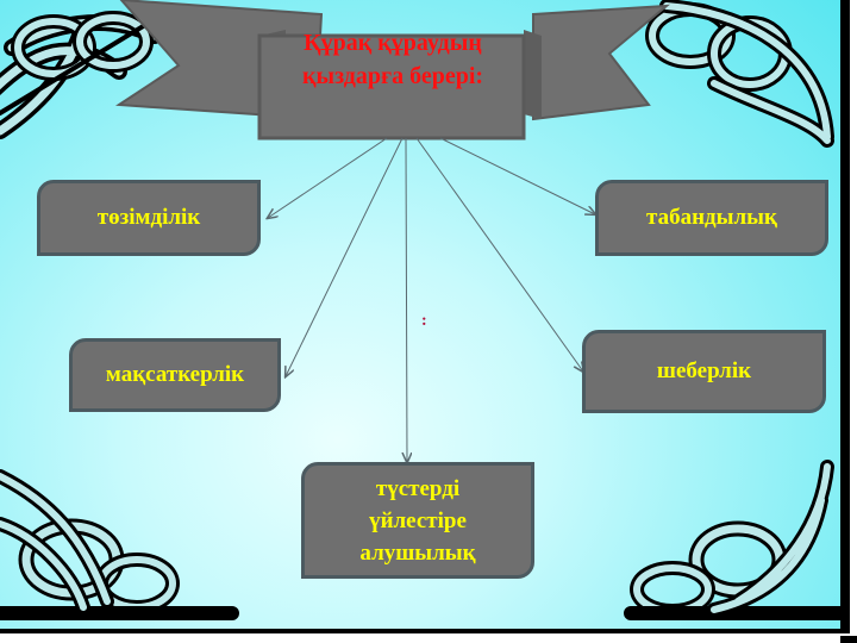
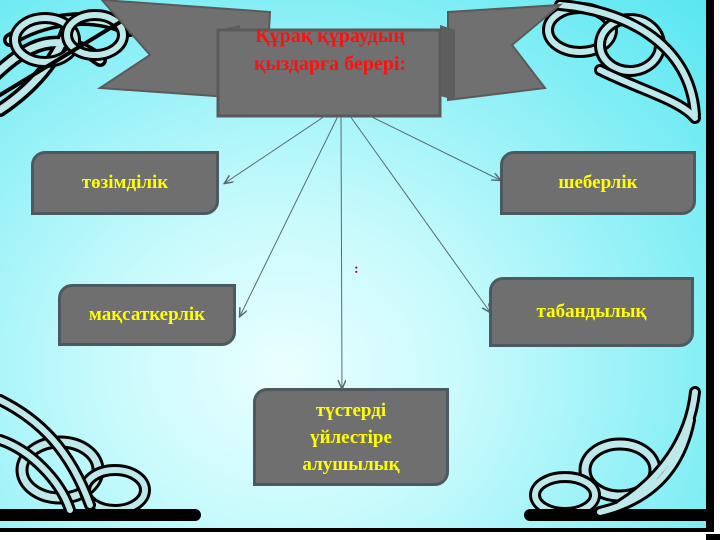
  Құрақ құраудың
  қыздарға берері:
  төзімділік
- табандылық
+ шеберлік
  мақсаткерлік
- шеберлік
+ табандылық
  түстерді
  үйлестіре
  алушылық
  :
